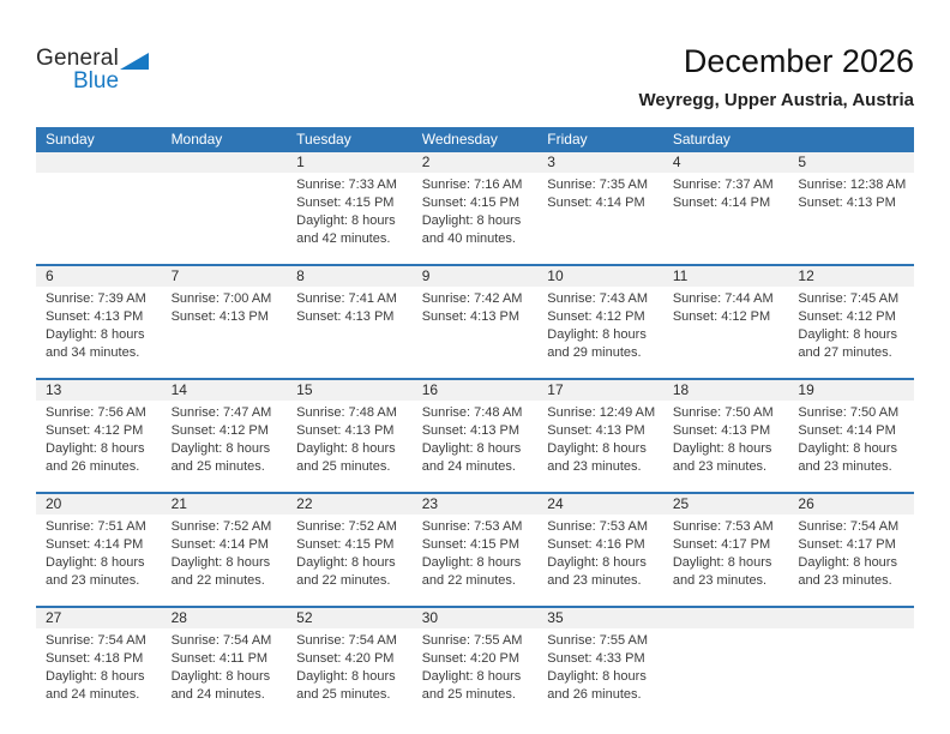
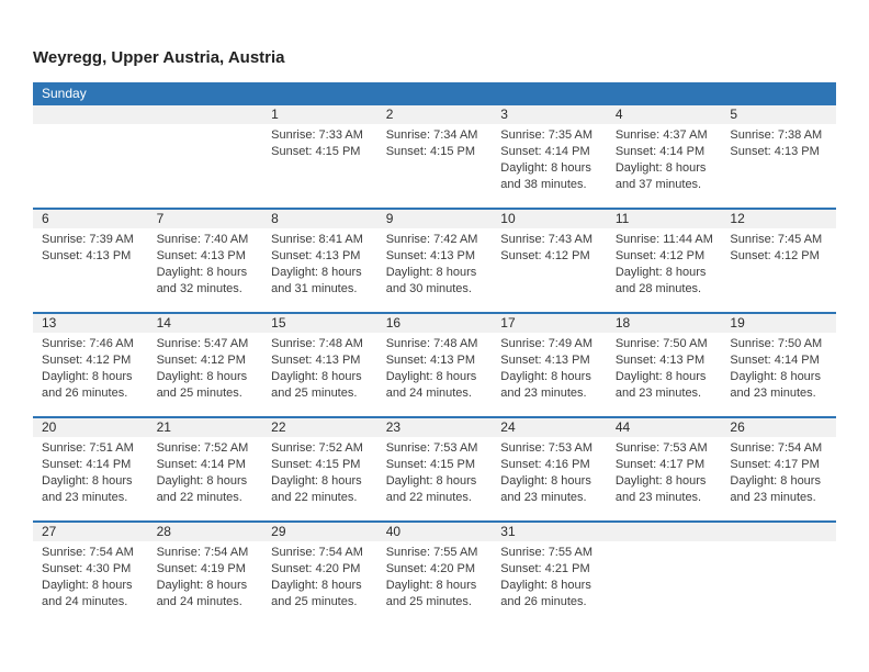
- General
- Blue
- December 2026
  Weyregg, Upper Austria, Austria
  Sunday
- Monday
- Tuesday
- Wednesday
- Friday
- Saturday
  1
  Sunrise: 7:33 AM
  Sunset: 4:15 PM
- Daylight: 8 hours and 42 minutes.
  2
- Sunrise: 7:16 AM
+ Sunrise: 7:34 AM
  Sunset: 4:15 PM
- Daylight: 8 hours and 40 minutes.
  3
  Sunrise: 7:35 AM
  Sunset: 4:14 PM
+ Daylight: 8 hours and 38 minutes.
  4
- Sunrise: 7:37 AM
+ Sunrise: 4:37 AM
  Sunset: 4:14 PM
+ Daylight: 8 hours and 37 minutes.
  5
- Sunrise: 12:38 AM
+ Sunrise: 7:38 AM
  Sunset: 4:13 PM
  6
  Sunrise: 7:39 AM
  Sunset: 4:13 PM
- Daylight: 8 hours and 34 minutes.
  7
- Sunrise: 7:00 AM
+ Sunrise: 7:40 AM
  Sunset: 4:13 PM
+ Daylight: 8 hours and 32 minutes.
  8
- Sunrise: 7:41 AM
+ Sunrise: 8:41 AM
  Sunset: 4:13 PM
+ Daylight: 8 hours and 31 minutes.
  9
  Sunrise: 7:42 AM
  Sunset: 4:13 PM
+ Daylight: 8 hours and 30 minutes.
  10
  Sunrise: 7:43 AM
  Sunset: 4:12 PM
- Daylight: 8 hours and 29 minutes.
  11
- Sunrise: 7:44 AM
+ Sunrise: 11:44 AM
  Sunset: 4:12 PM
+ Daylight: 8 hours and 28 minutes.
  12
  Sunrise: 7:45 AM
  Sunset: 4:12 PM
- Daylight: 8 hours and 27 minutes.
  13
- Sunrise: 7:56 AM
+ Sunrise: 7:46 AM
  Sunset: 4:12 PM
  Daylight: 8 hours and 26 minutes.
  14
- Sunrise: 7:47 AM
+ Sunrise: 5:47 AM
  Sunset: 4:12 PM
  Daylight: 8 hours and 25 minutes.
  15
  Sunrise: 7:48 AM
  Sunset: 4:13 PM
  Daylight: 8 hours and 25 minutes.
  16
  Sunrise: 7:48 AM
  Sunset: 4:13 PM
  Daylight: 8 hours and 24 minutes.
  17
- Sunrise: 12:49 AM
+ Sunrise: 7:49 AM
  Sunset: 4:13 PM
  Daylight: 8 hours and 23 minutes.
  18
  Sunrise: 7:50 AM
  Sunset: 4:13 PM
  Daylight: 8 hours and 23 minutes.
  19
  Sunrise: 7:50 AM
  Sunset: 4:14 PM
  Daylight: 8 hours and 23 minutes.
  20
  Sunrise: 7:51 AM
  Sunset: 4:14 PM
  Daylight: 8 hours and 23 minutes.
  21
  Sunrise: 7:52 AM
  Sunset: 4:14 PM
  Daylight: 8 hours and 22 minutes.
  22
  Sunrise: 7:52 AM
  Sunset: 4:15 PM
  Daylight: 8 hours and 22 minutes.
  23
  Sunrise: 7:53 AM
  Sunset: 4:15 PM
  Daylight: 8 hours and 22 minutes.
  24
  Sunrise: 7:53 AM
  Sunset: 4:16 PM
  Daylight: 8 hours and 23 minutes.
- 25
+ 44
  Sunrise: 7:53 AM
  Sunset: 4:17 PM
  Daylight: 8 hours and 23 minutes.
  26
  Sunrise: 7:54 AM
  Sunset: 4:17 PM
  Daylight: 8 hours and 23 minutes.
  27
  Sunrise: 7:54 AM
- Sunset: 4:18 PM
+ Sunset: 4:30 PM
  Daylight: 8 hours and 24 minutes.
  28
  Sunrise: 7:54 AM
- Sunset: 4:11 PM
+ Sunset: 4:19 PM
  Daylight: 8 hours and 24 minutes.
- 52
+ 29
  Sunrise: 7:54 AM
  Sunset: 4:20 PM
  Daylight: 8 hours and 25 minutes.
- 30
+ 40
  Sunrise: 7:55 AM
  Sunset: 4:20 PM
  Daylight: 8 hours and 25 minutes.
- 35
+ 31
  Sunrise: 7:55 AM
- Sunset: 4:33 PM
+ Sunset: 4:21 PM
  Daylight: 8 hours and 26 minutes.
